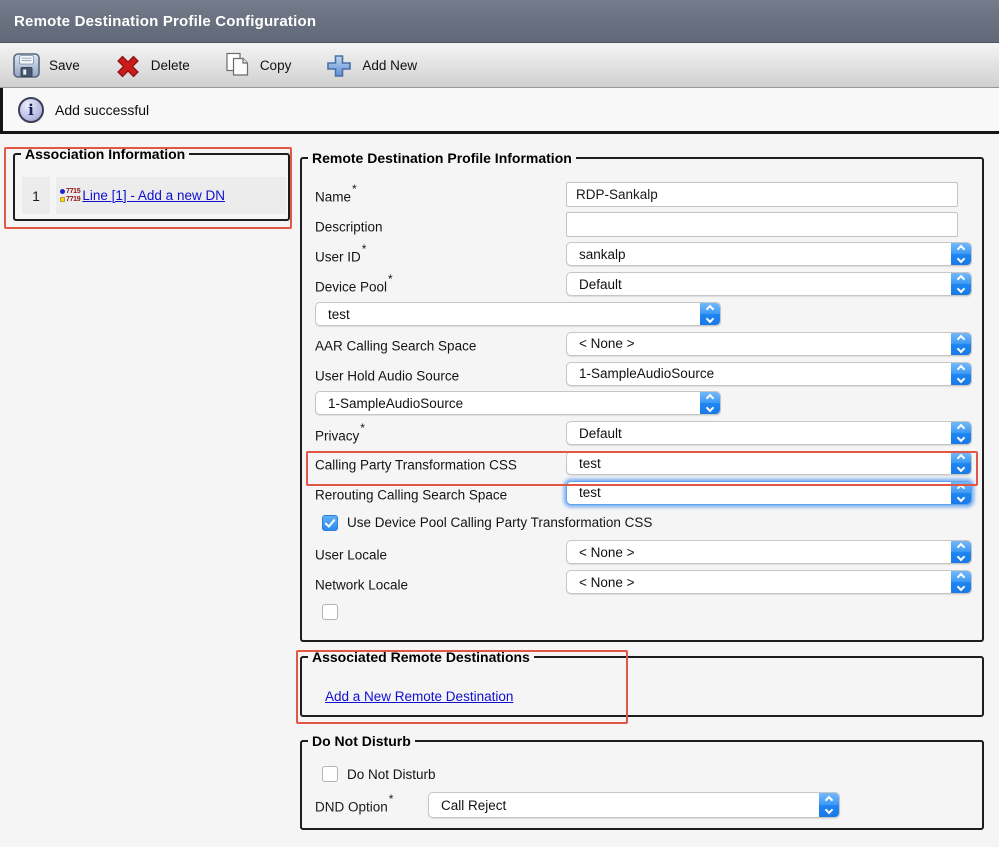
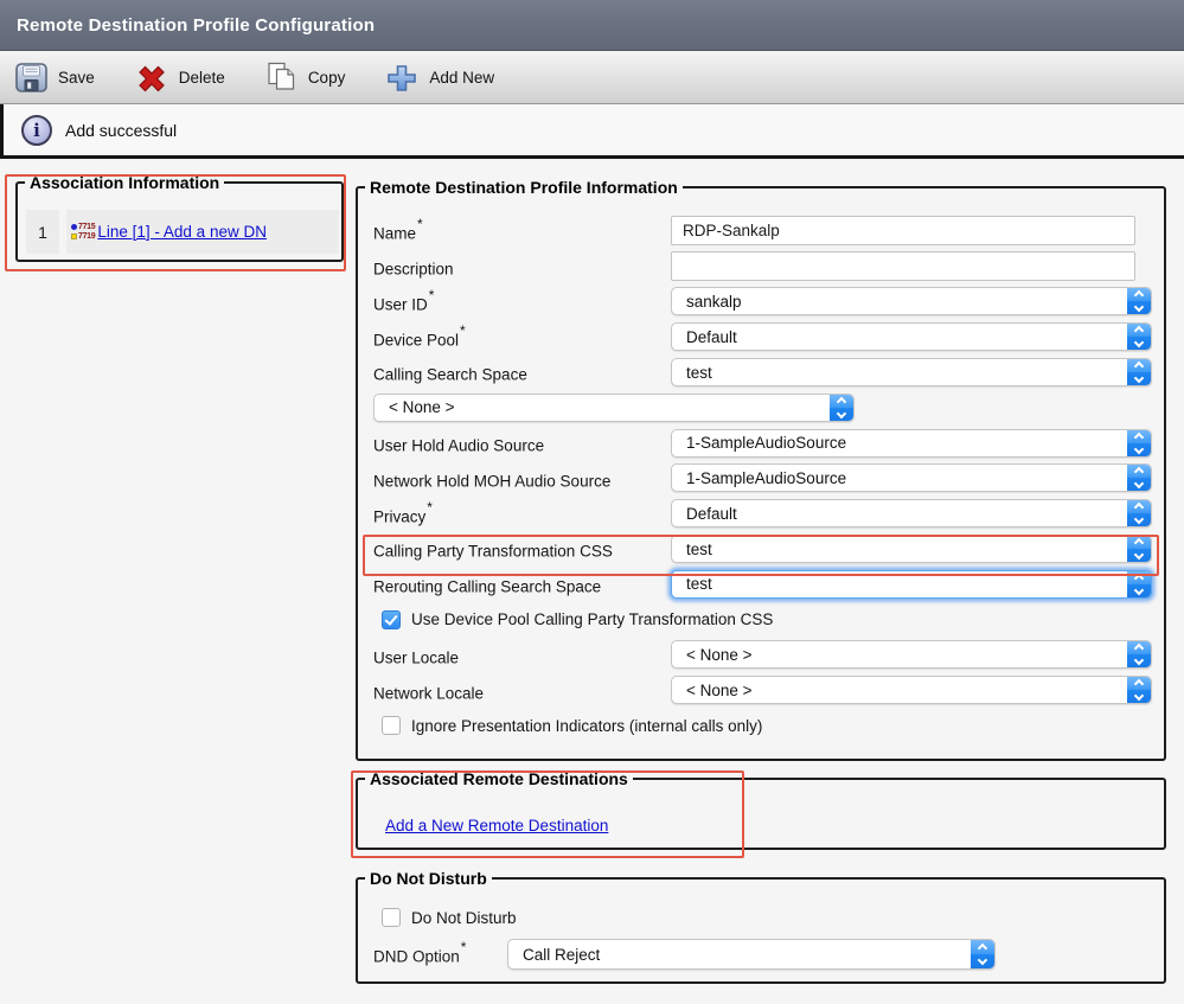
  Remote Destination Profile Configuration
  Save
  Delete
  Copy
  Add New
  i
  Add successful
  Association Information
  1
  Line [1] - Add a new DN
  Remote Destination Profile Information
  Name*
  RDP-Sankalp
  Description
  User ID*
  sankalp
  Device Pool*
  Default
+ Calling Search Space
  test
- AAR Calling Search Space
  < None >
  User Hold Audio Source
  1-SampleAudioSource
+ Network Hold MOH Audio Source
  1-SampleAudioSource
  Privacy*
  Default
  Calling Party Transformation CSS
  test
  Rerouting Calling Search Space
  test
  Use Device Pool Calling Party Transformation CSS
  User Locale
  < None >
  Network Locale
  < None >
+ Ignore Presentation Indicators (internal calls only)
  Associated Remote Destinations
  Add a New Remote Destination
  Do Not Disturb
  Do Not Disturb
  DND Option*
  Call Reject
